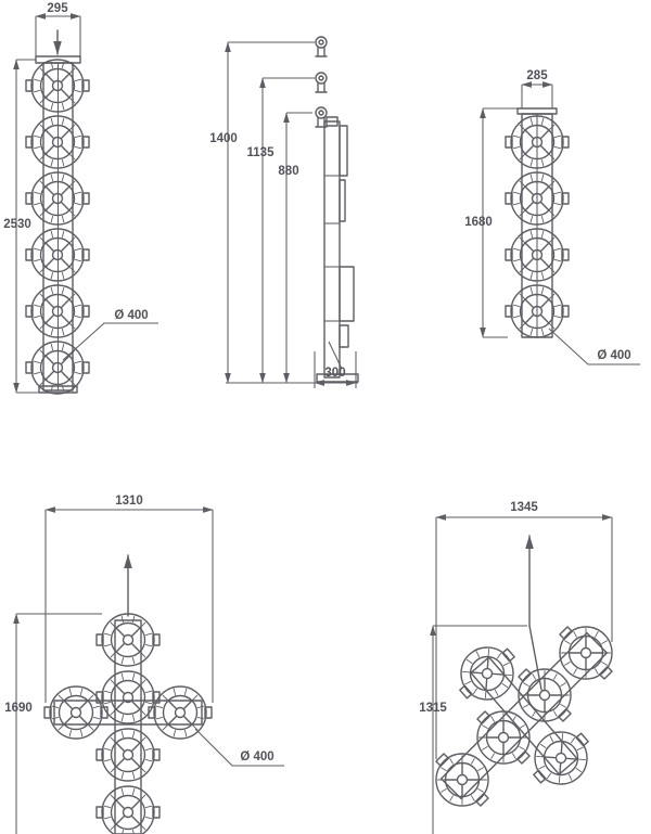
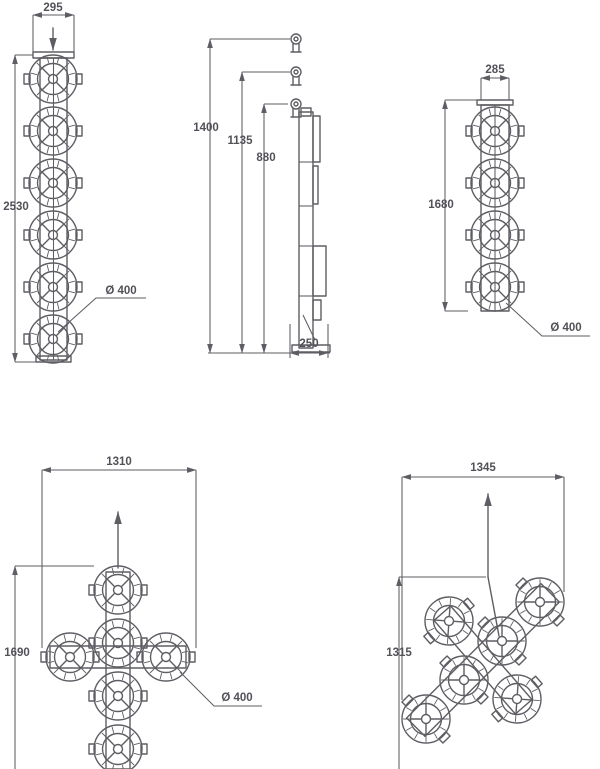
  295
  2530
  Ø 400
  1400
  1135
  880
- 300
+ 250
  285
  1680
  Ø 400
  1310
  1690
  Ø 400
  1345
  1315
